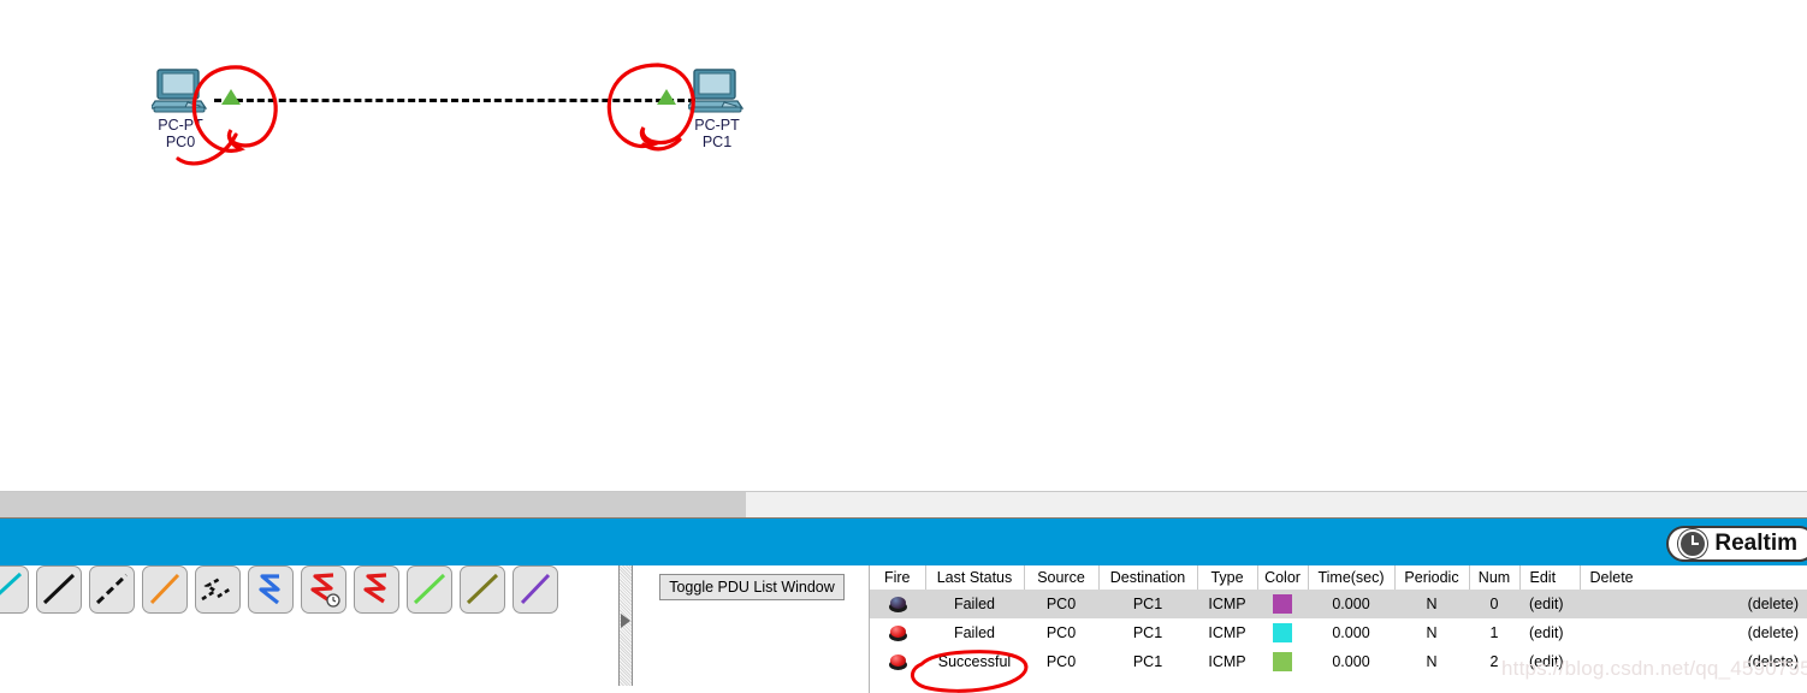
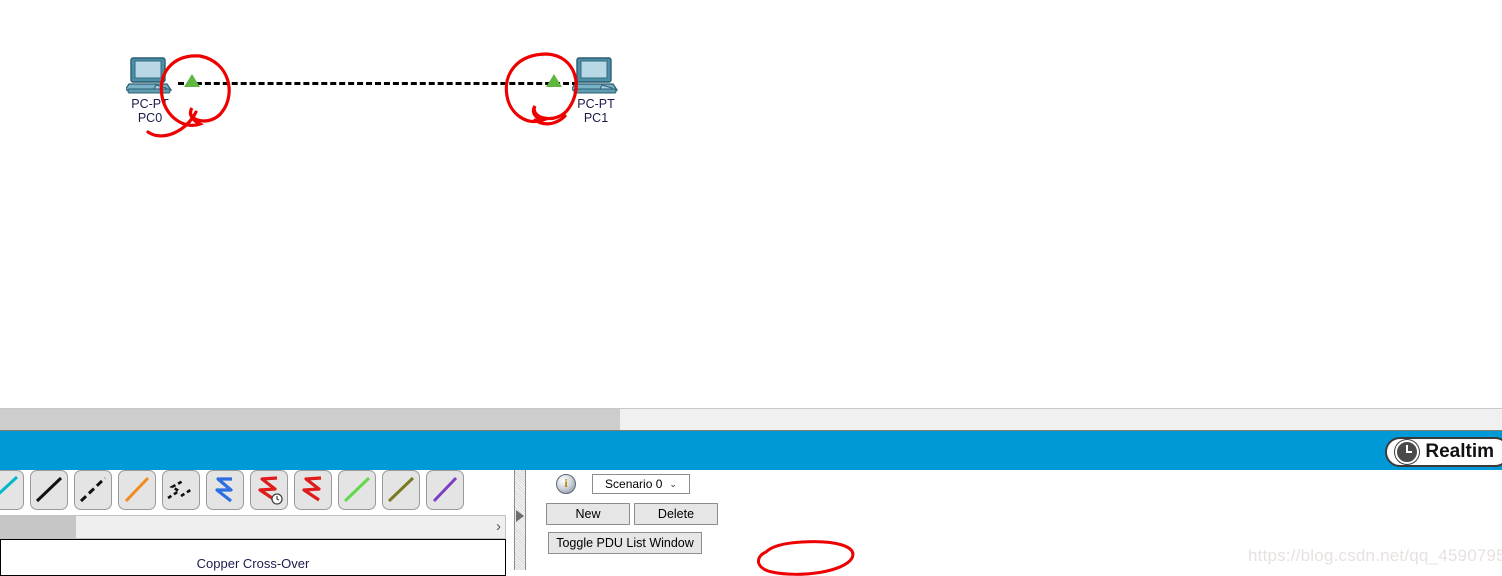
  PC-P
  PC0
  PC-PT
  PC1
  Realtim
+ ›
+ Copper Cross-Over
+ i
+ Scenario 0
+ ⌄
+ New
+ Delete
  Toggle PDU List Window
- Fire	Last Status	Source	Destination	Type	Color	Time(sec)	Periodic	Num	Edit	Delete
- 	Failed	PC0	PC1	ICMP		0.000	N	0	(edit)	(delete)
- 	Failed	PC0	PC1	ICMP		0.000	N	1	(edit)	(delete)
- 	Successful	PC0	PC1	ICMP		0.000	N	2	(edit)	(delete)
  https://blog.csdn.net/qq_4590795
